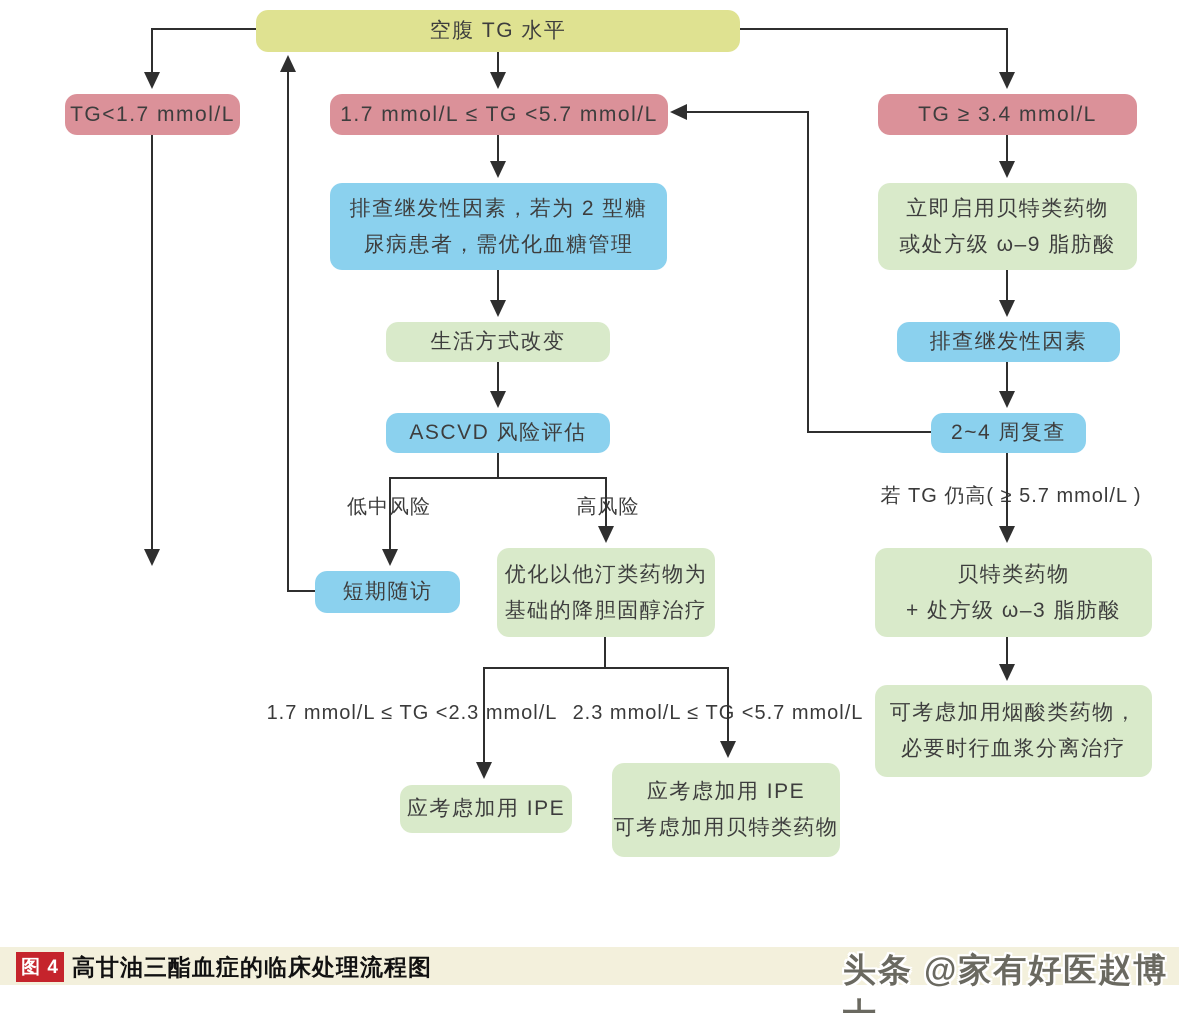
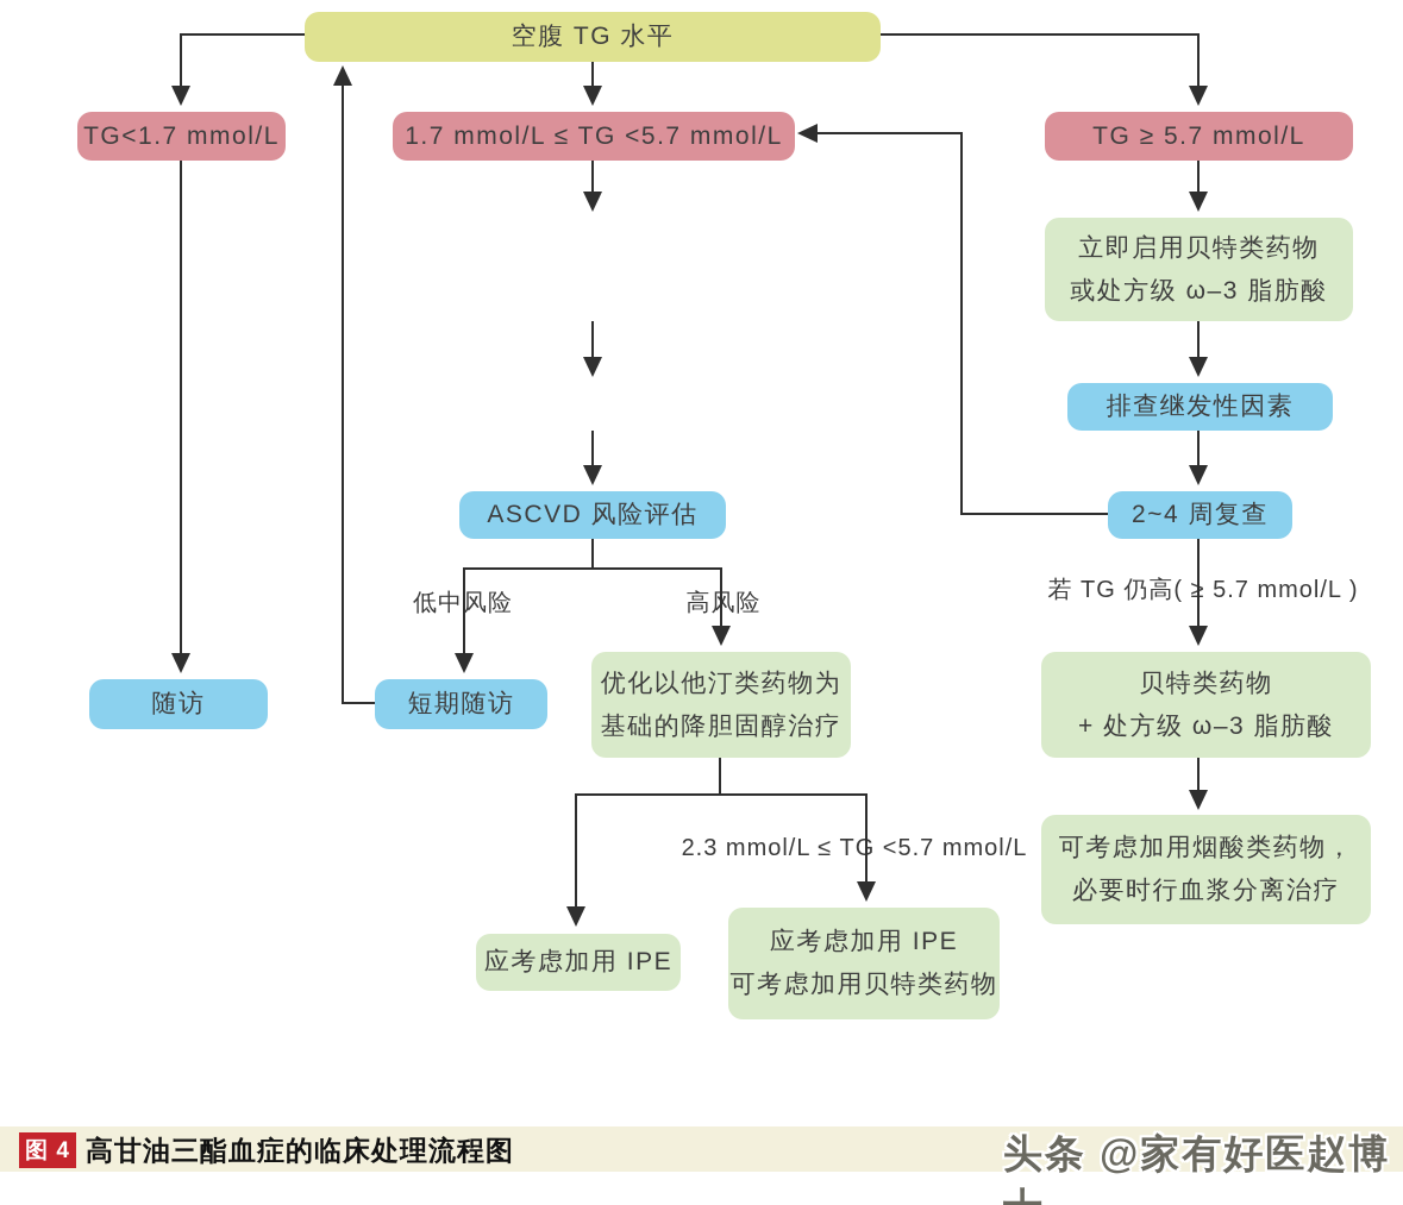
  空腹 TG 水平
  TG<1.7 mmol/L
  1.7 mmol/L ≤ TG <5.7 mmol/L
- TG ≥ 3.4 mmol/L
+ TG ≥ 5.7 mmol/L
- 排查继发性因素，若为 2 型糖
- 尿病患者，需优化血糖管理
- 生活方式改变
  ASCVD 风险评估
+ 随访
  短期随访
  优化以他汀类药物为
  基础的降胆固醇治疗
  应考虑加用 IPE
  应考虑加用 IPE
  可考虑加用贝特类药物
  立即启用贝特类药物
- 或处方级 ω–9 脂肪酸
+ 或处方级 ω–3 脂肪酸
  排查继发性因素
  2~4 周复查
  贝特类药物
  + 处方级 ω–3 脂肪酸
  可考虑加用烟酸类药物，
  必要时行血浆分离治疗
  低中风险
  高风险
- 1.7 mmol/L ≤ TG <2.3 mmol/L
  2.3 mmol/L ≤ T <5.7 mmol/L
  若 TG 仍高( 5.7 mmol/L )
  图 4
  高甘油三酯血症的临床处理流程图
  头条 @家有好医赵博
